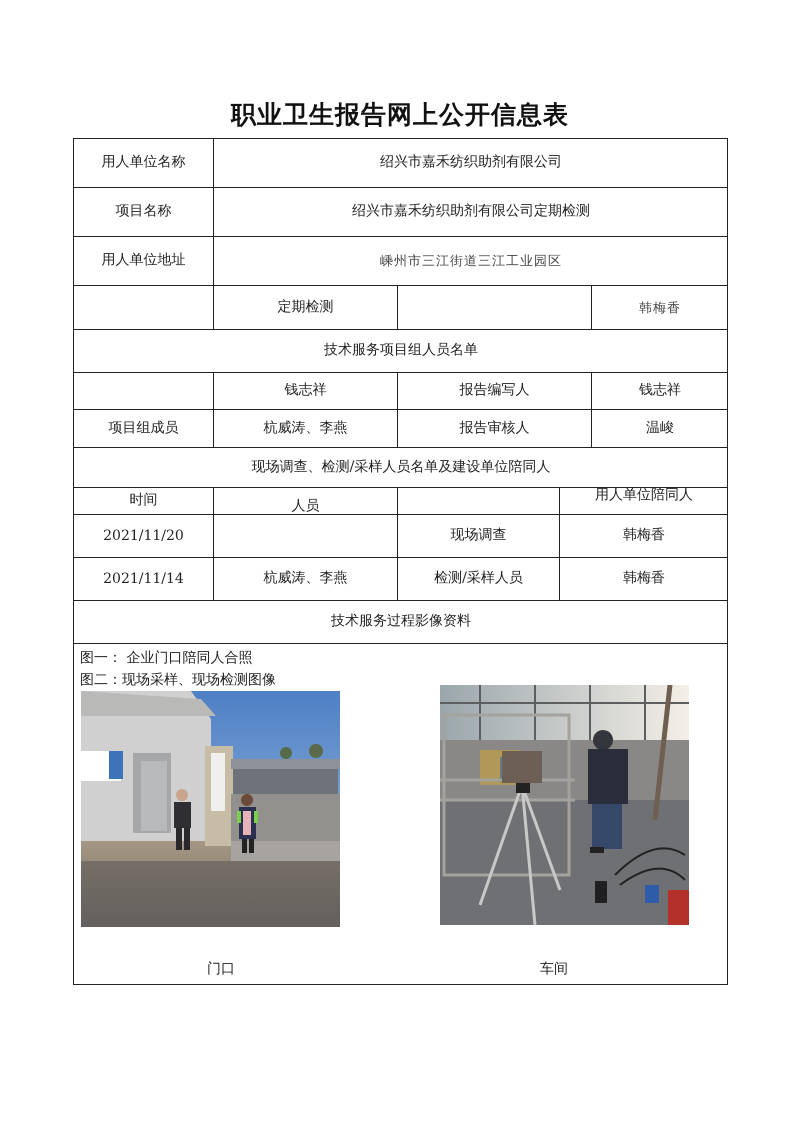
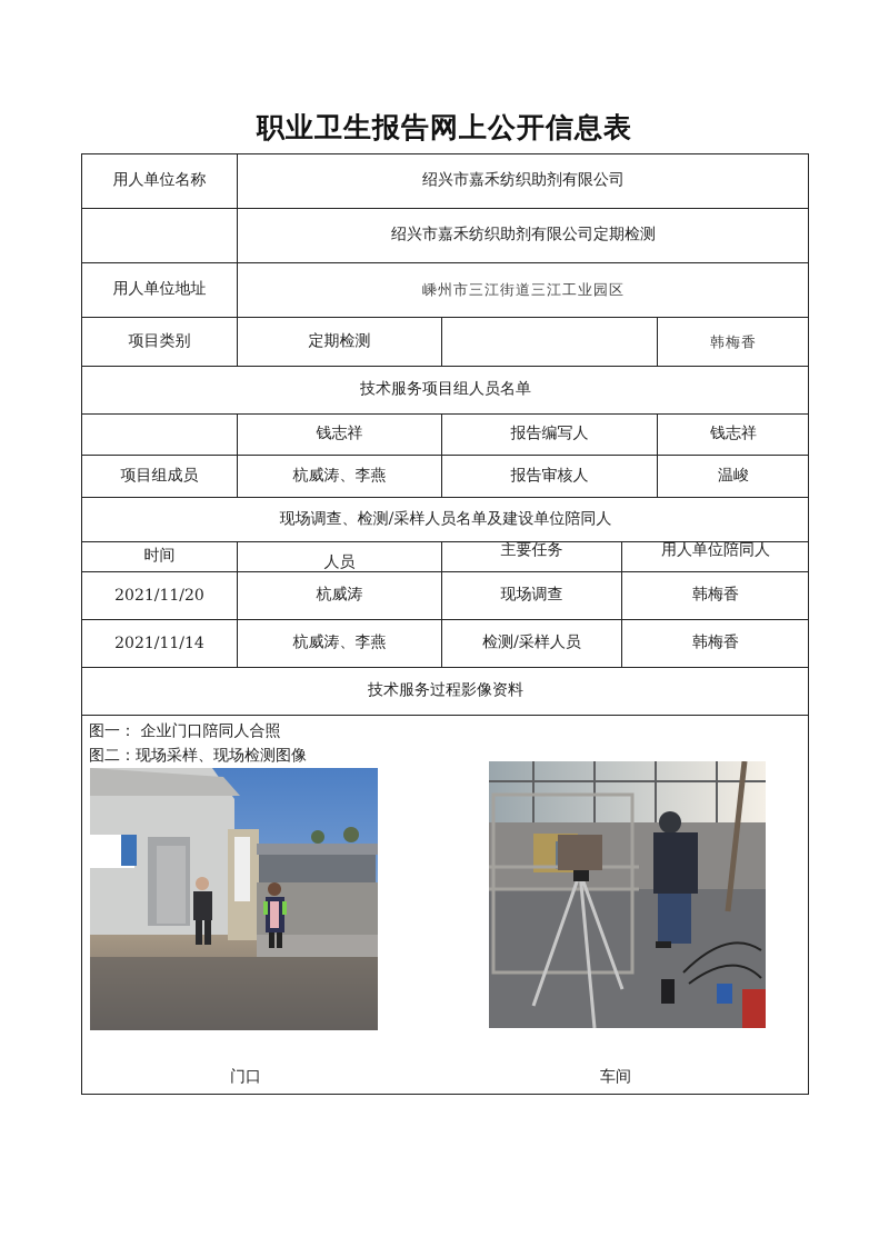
  职业卫生报告网上公开信息表
  用人单位名称
  绍兴市嘉禾纺织助剂有限公司
- 项目名称
  绍兴市嘉禾纺织助剂有限公司定期检测
  用人单位地址
  嵊州市三江街道三江工业园区
+ 项目类别
  定期检测
  韩梅香
  技术服务项目组人员名单
  钱志祥
  报告编写人
  钱志祥
  项目组成员
  杭威涛、李燕
  报告审核人
  温峻
  现场调查、检测/采样人员名单及建设单位陪同人
  时间
  人员
+ 主要任务
  用人单位陪同人
  2021/11/20
+ 杭威涛
  现场调查
  韩梅香
  2021/11/14
  杭威涛、李燕
  检测/采样人员
  韩梅香
  技术服务过程影像资料
  图一： 企业门口陪同人合照
  图二：现场采样、现场检测图像
  门口
  车间
